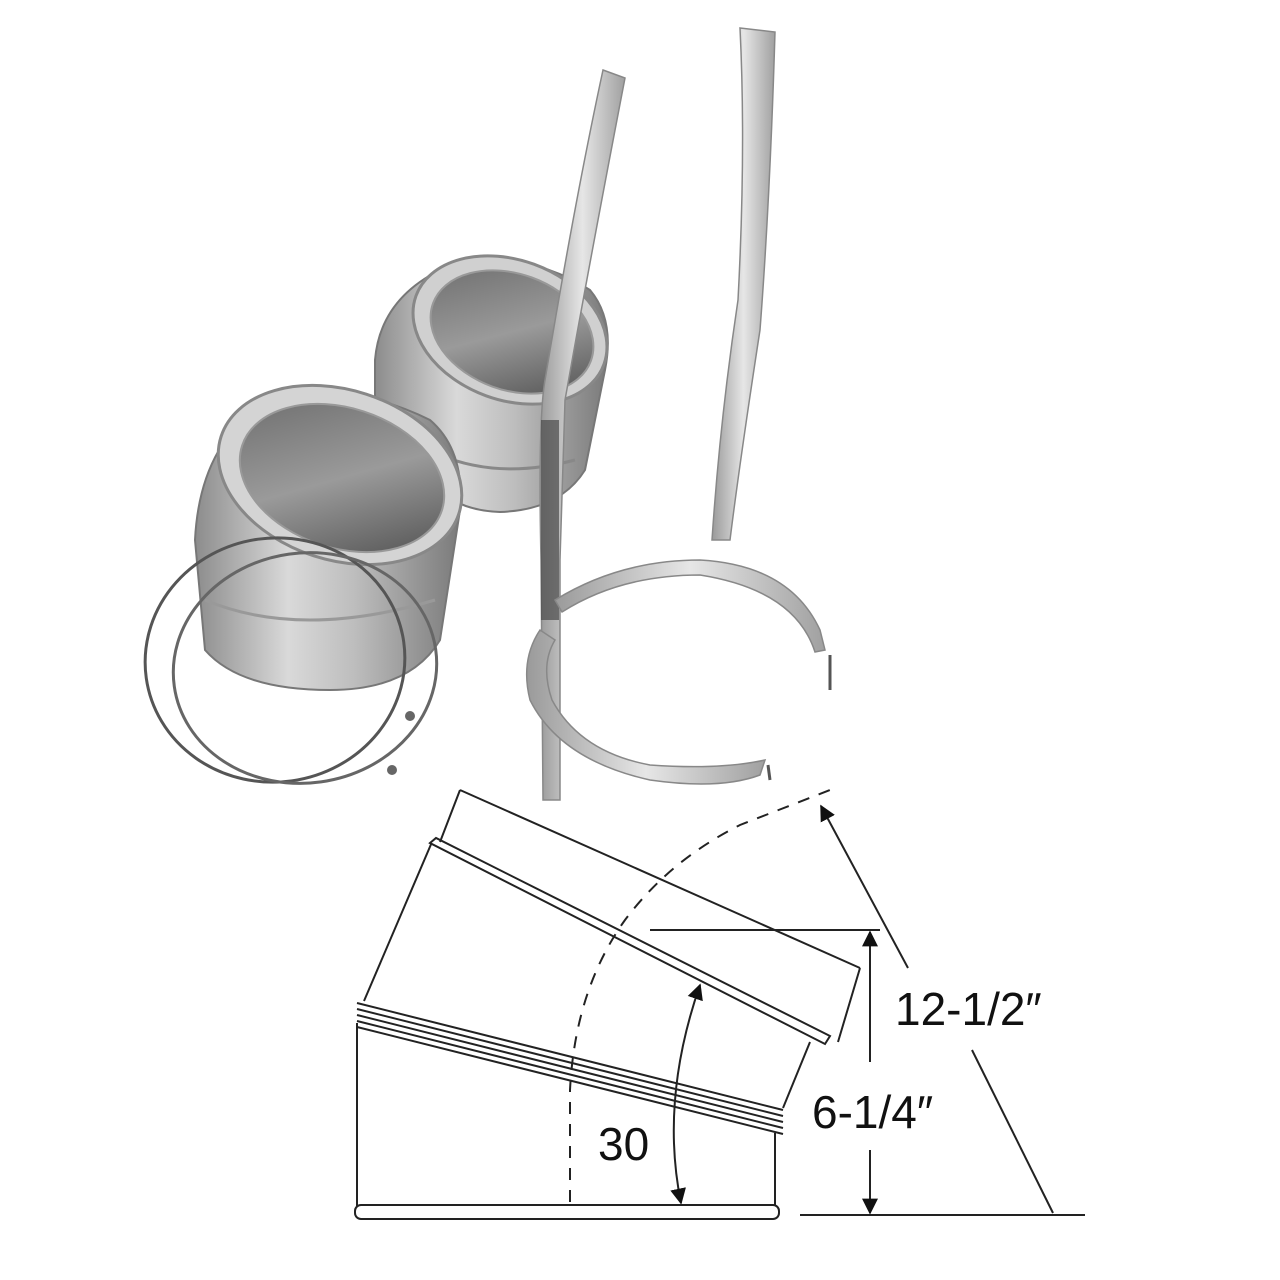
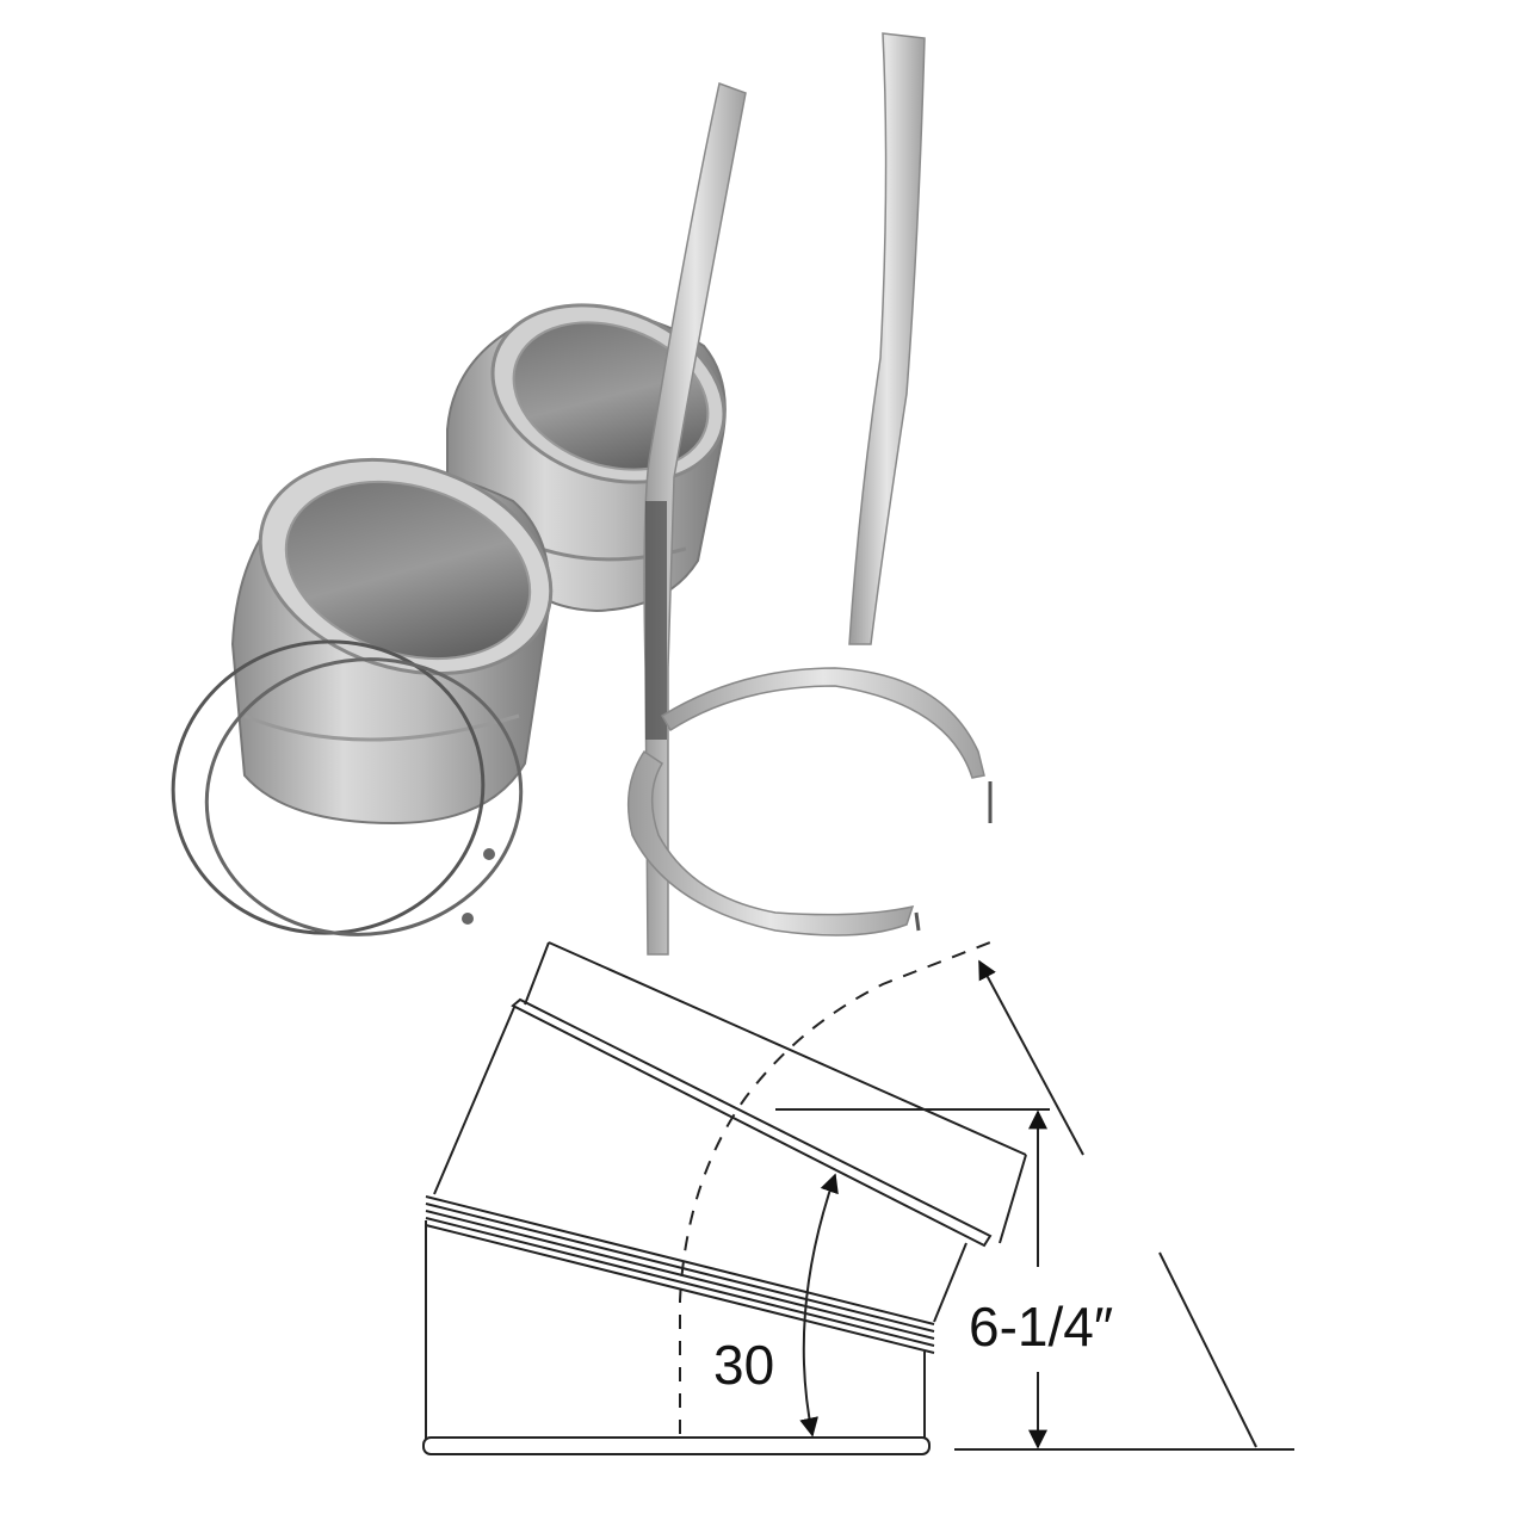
- 12-1/2″
  6-1/4″
  30
